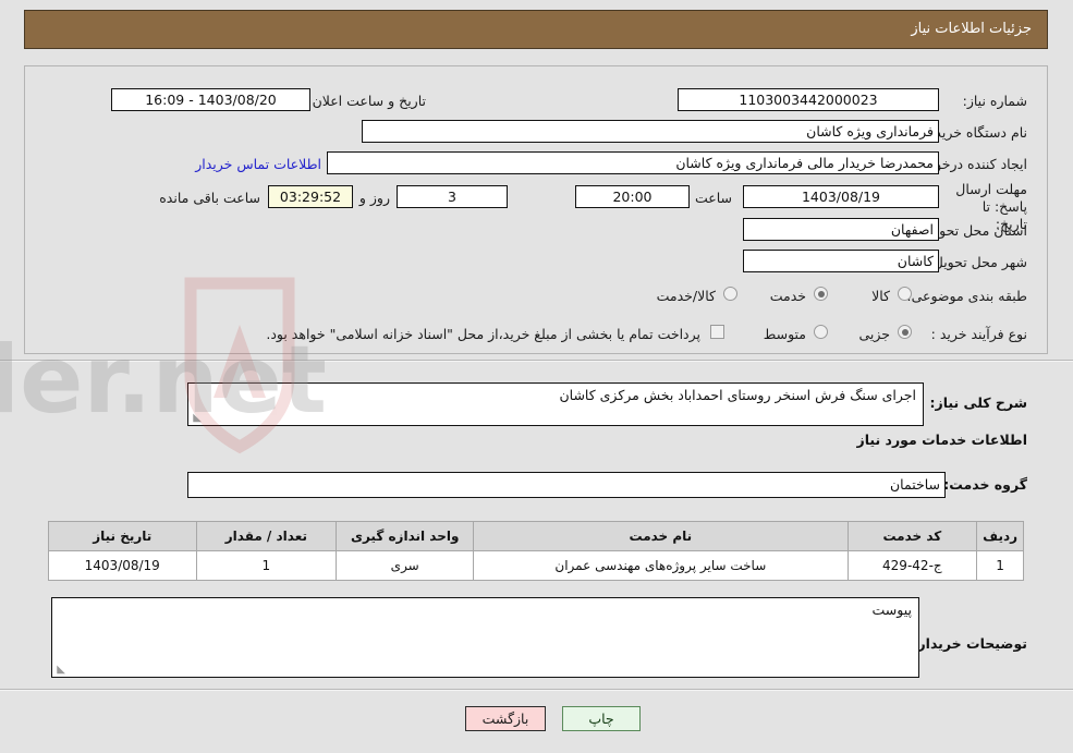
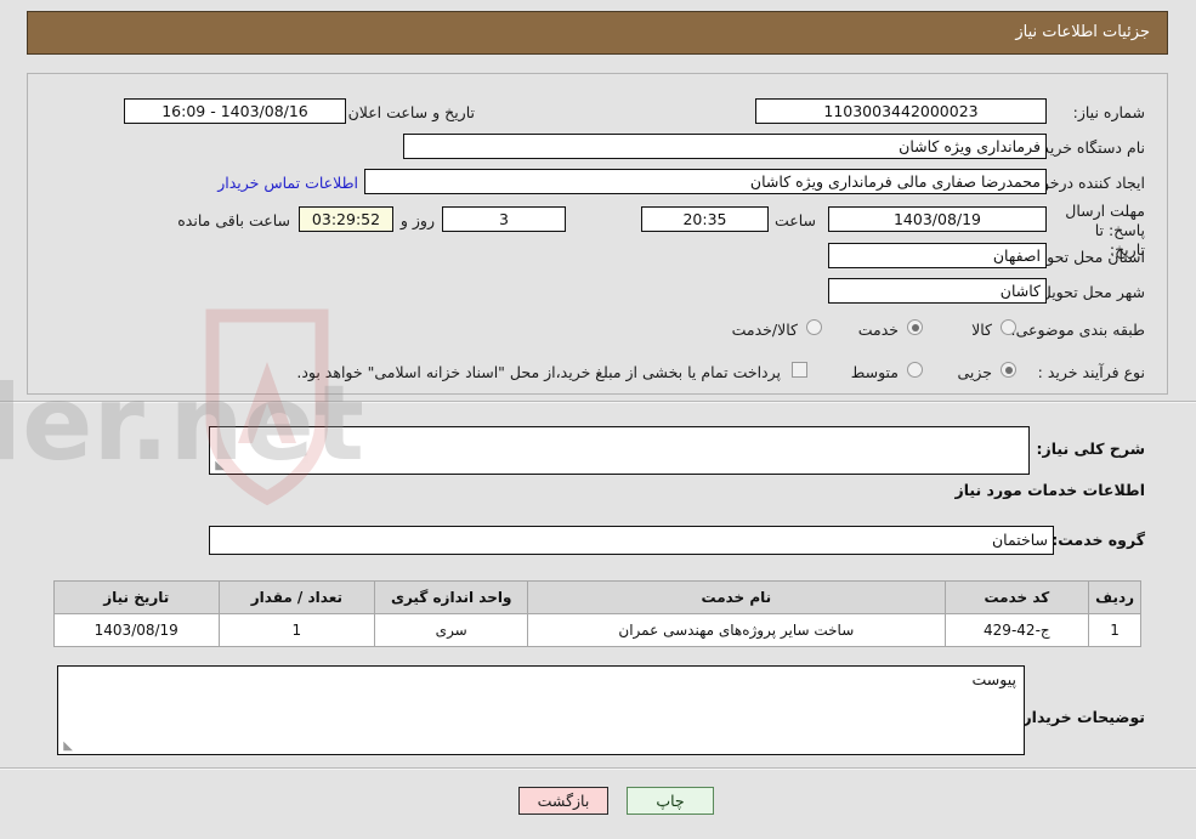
  جزئیات اطلاعات نیاز
  شماره نیاز:
  1103003442000023
  تاریخ و ساعت اعلان
- 1403/08/20 - 16:09
+ 1403/08/16 - 16:09
  نام دستگاه خری
  فرمانداری ویژه کاشان
  ایجاد کننده درخ
- محمدرضا خریدار مالی فرمانداری ویژه کاشان
+ محمدرضا صفاری مالی فرمانداری ویژه کاشان
  اطلاعات تماس خریدار
  مهلت ارسال پاسخ: تا تاریخ:
  1403/08/19
  ساعت
- 20:00
+ 20:35
  3
  روز و
  03:29:52
  ساعت باقی مانده
  استان محل تحو
  اصفهان
  شهر محل تحوی
  کاشان
  طبقه بندی موضوعی
  کالا
  خدمت
  کالا/خدمت
  نوع فرآیند خرید :
  جزیی
  متوسط
  پرداخت تمام یا بخشی از مبلغ خرید،از محل "اسناد خزانه اسلامی" خواهد بود.
  شرح کلی نیاز:
- اجرای سنگ فرش اسنخر روستای احمداباد بخش مرکزی کاشان
  ◣
  اطلاعات خدمات مورد نیاز
  گروه خدمت:
  ساختمان
  ردیف	کد خدمت	نام خدمت	واحد اندازه گیری	تعداد / مقدار	تاریخ نیاز
  1	ج-42-429	ساخت سایر پروژه‌های مهندسی عمران	سری	1	1403/08/19
  توضیحات خریدار
  پیوست
  ◣
  چاپ
  بازگشت
